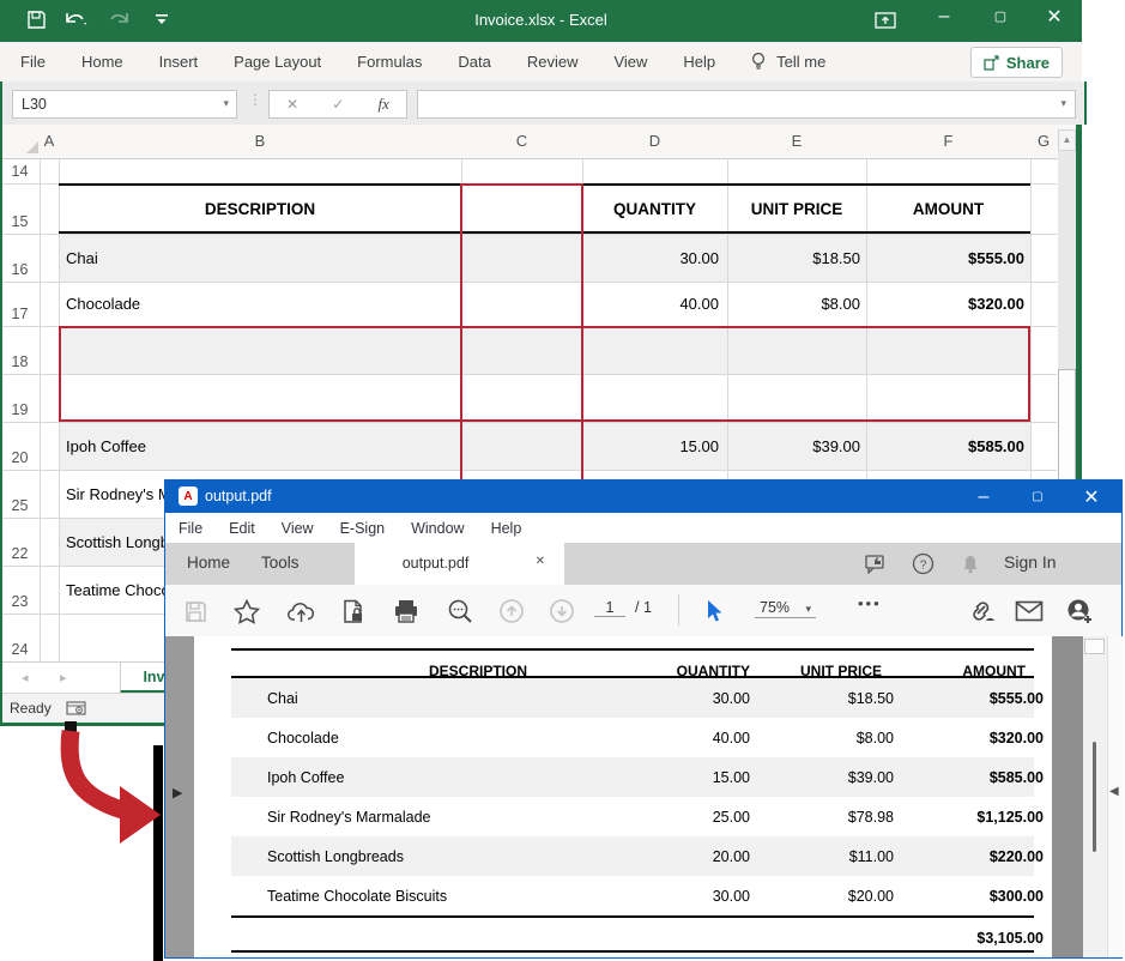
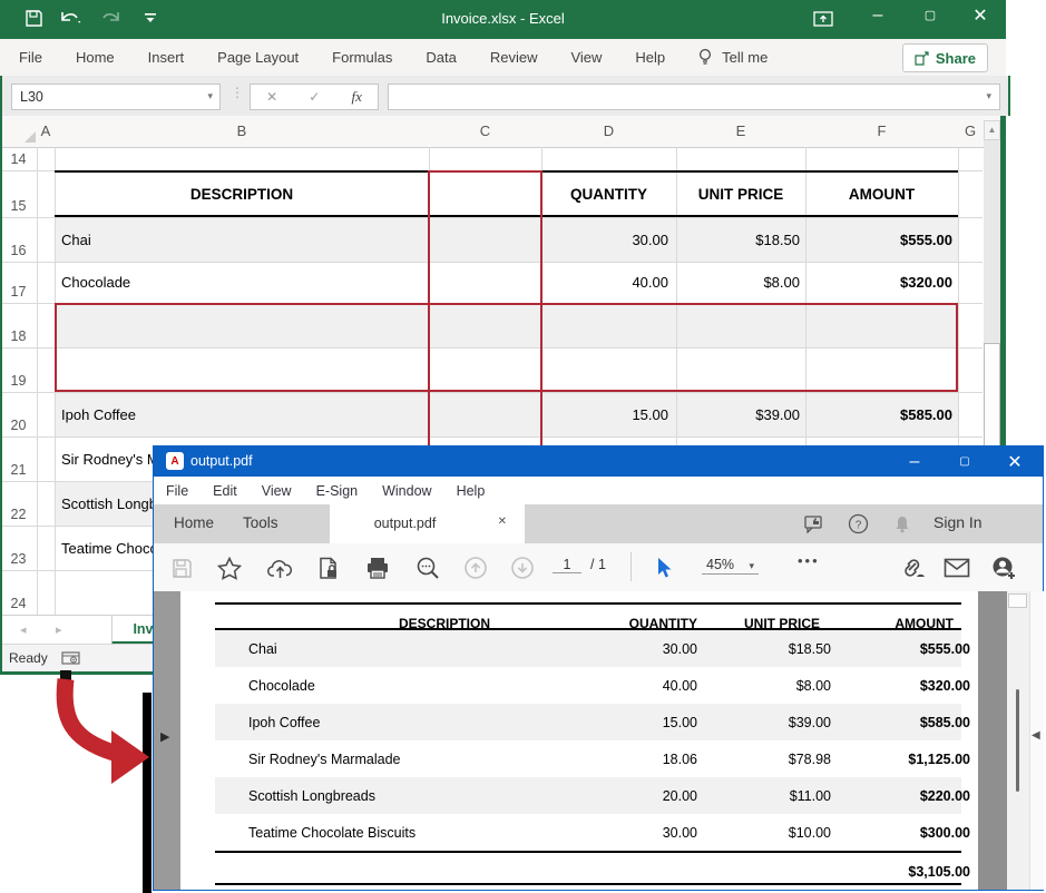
  Invoice.xlsx - Excel
  –
  ▢
  ✕
  File
  Home
  Insert
  Page Layout
  Formulas
  Data
  Review
  View
  Help
  Tell me
  Share
  L30
  ▾
  ⋮
  ✕
  ✓
  fx
  ▾
  A
  B
  C
  D
  E
  F
  G
  14
  15
  16
  17
  18
  19
  20
- 25
+ 21
  22
  23
  24
  DESCRIPTION
  QUANTITY
  UNIT PRICE
  AMOUNT
  Chai
  30.00
  $18.50
  $555.00
  Chocolade
  40.00
  $8.00
  $320.00
  Ipoh Coffee
  15.00
  $39.00
  $585.00
  ▲
  ◂
  ▸
  Ready
  A
  output.pdf
  –
  ▢
  ✕
  File
  Edit
  View
  E-Sign
  Window
  Help
  Home
  Tools
  output.pdf
  ✕
  ?
  Sign In
  1
  / 1
- 75% ▾
+ 45% ▾
  •••
  ▶
  DESCRIPTION
  QUANTITY
  UNIT PRICE
  AMOUNT
  Chai
  30.00
  $18.50
  $555.00
  Chocolade
  40.00
  $8.00
  $320.00
  Ipoh Coffee
  15.00
  $39.00
  $585.00
  Sir Rodney's Marmalade
- 25.00
+ 18.06
  $78.98
  $1,125.00
  Scottish Longbreads
  20.00
  $11.00
  $220.00
  Teatime Chocolate Biscuits
  30.00
- $20.00
+ $10.00
  $300.00
  $3,105.00
  ◀
